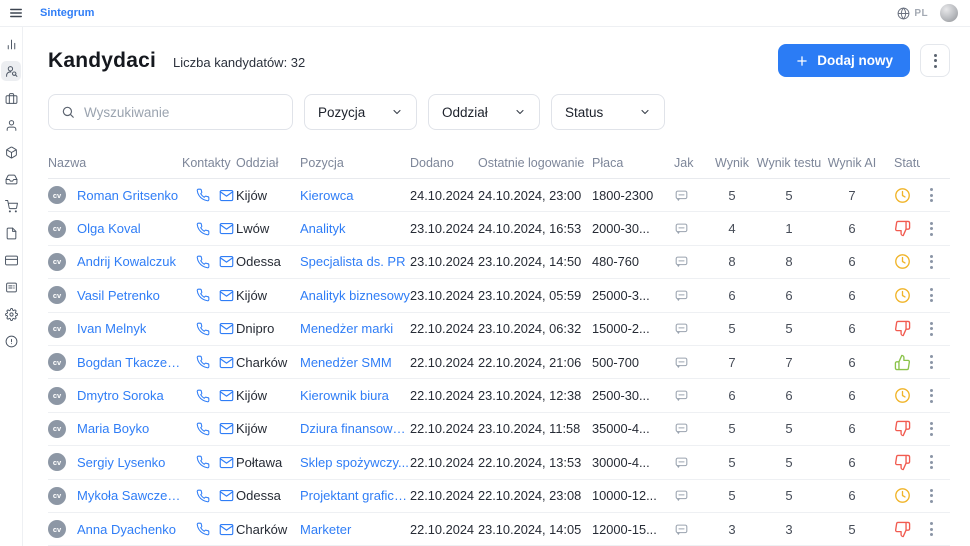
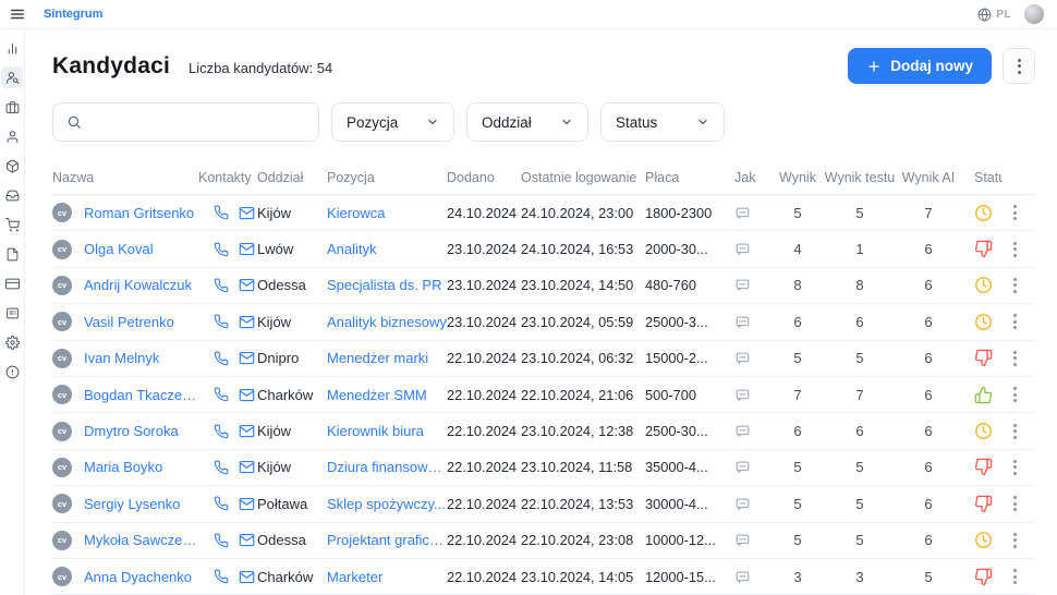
  Sintegrum
  PL
  Kandydaci
- Liczba kandydatów: 32
+ Liczba kandydatów: 54
  Dodaj nowy
- Wyszukiwanie
  Pozycja
  Oddział
  Status
  Nazwa
  Kontakty
  Oddział
  Pozycja
  Dodano
  Ostatnie logowanie
  Płaca
  Jak
  Wynik
  Wynik testu
  Wynik AI
  Statu
  cv
  Roman Gritsenko
  Kijów
  Kierowca
  24.10.2024
  24.10.2024, 23:00
  1800-2300
  5
  5
  7
  cv
  Olga Koval
  Lwów
  Analityk
  23.10.2024
  24.10.2024, 16:53
  2000-30...
  4
  1
  6
  cv
  Andrij Kowalczuk
  Odessa
  Specjalista ds. PR
  23.10.2024
  23.10.2024, 14:50
  480-760
  8
  8
  6
  cv
  Vasil Petrenko
  Kijów
  Analityk biznesowy
  23.10.2024
  23.10.2024, 05:59
  25000-3...
  6
  6
  6
  cv
  Ivan Melnyk
  Dnipro
  Menedżer marki
  22.10.2024
  23.10.2024, 06:32
  15000-2...
  5
  5
  6
  cv
  Bogdan Tkaczenk
  Charków
  Menedżer SMM
  22.10.2024
  22.10.2024, 21:06
  500-700
  7
  7
  6
  cv
  Dmytro Soroka
  Kijów
  Kierownik biura
  22.10.2024
  23.10.2024, 12:38
  2500-30...
  6
  6
  6
  cv
  Maria Boyko
  Kijów
  Dziura finansowa...
  22.10.2024
  23.10.2024, 11:58
  35000-4...
  5
  5
  6
  cv
  Sergiy Lysenko
  Połtawa
  Sklep spożywczy...
  22.10.2024
  22.10.2024, 13:53
  30000-4...
  5
  5
  6
  cv
  Mykoła Sawczenk
  Odessa
  Projektant graficzn
  22.10.2024
  22.10.2024, 23:08
  10000-12...
  5
  5
  6
  cv
  Anna Dyachenko
  Charków
  Marketer
  22.10.2024
  23.10.2024, 14:05
  12000-15...
  3
  3
  5
